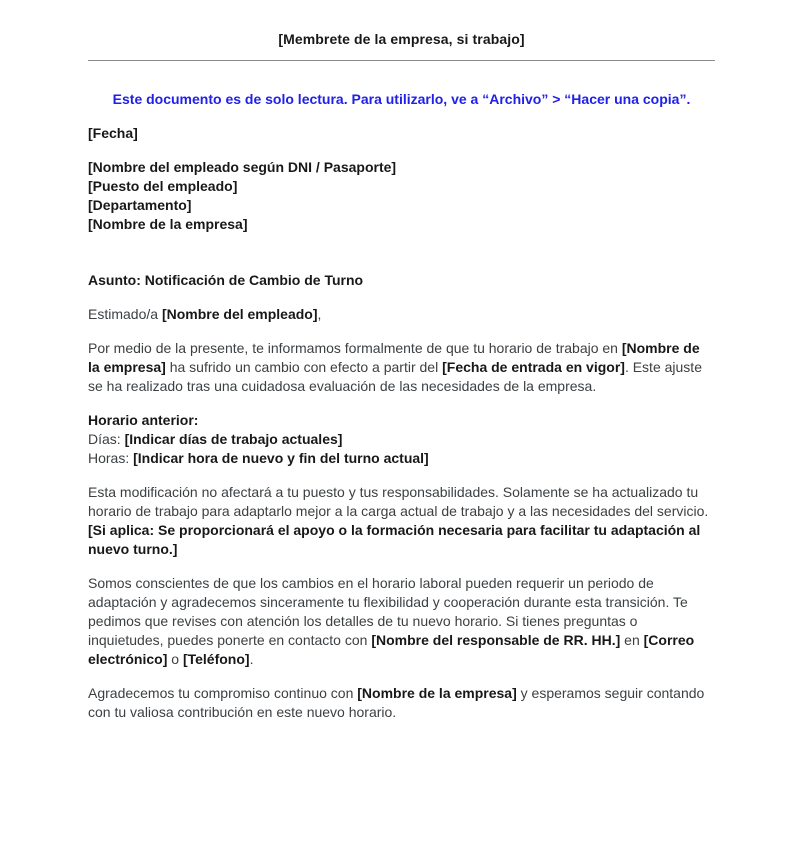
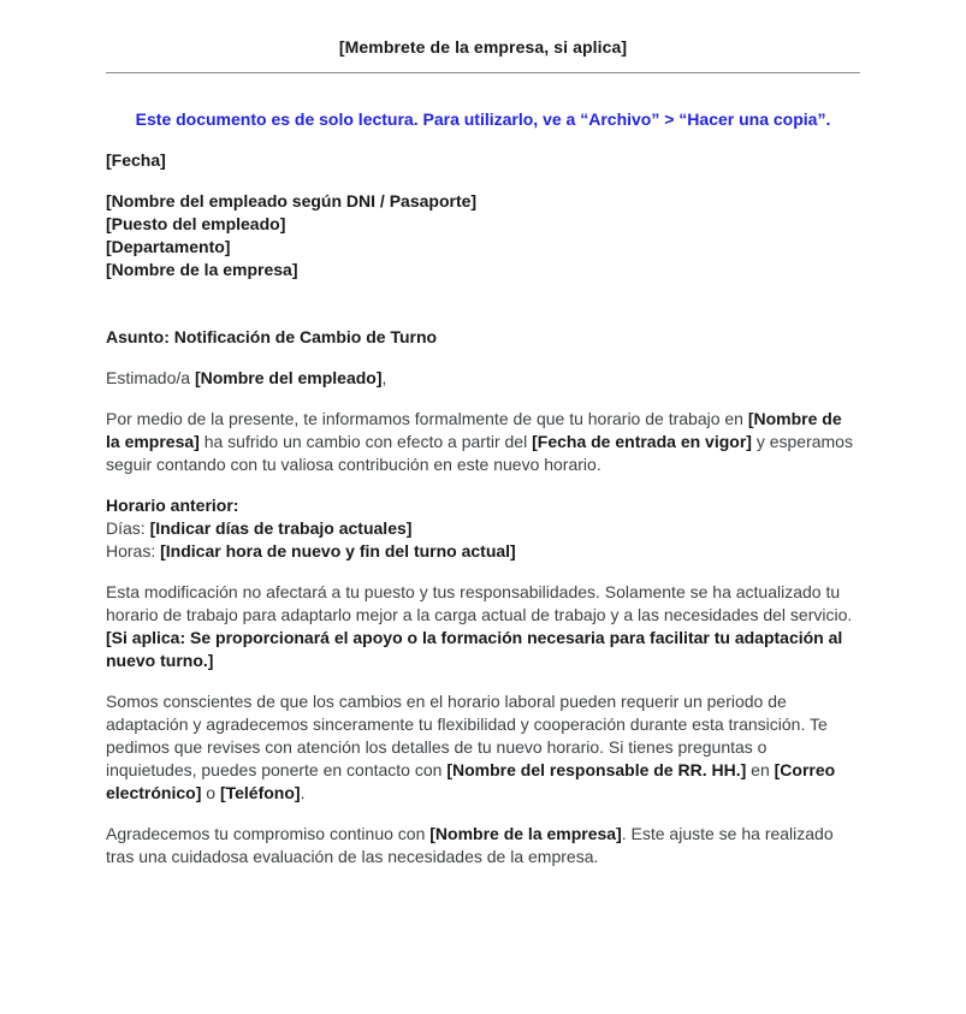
- [Membrete de la empresa, si trabajo]
+ [Membrete de la empresa, si aplica]
  Este documento es de solo lectura. Para utilizarlo, ve a “Archivo” > “Hacer una copia”.
  [Fecha]
  [Nombre del empleado según DNI / Pasaporte]
  [Puesto del empleado]
  [Departamento]
  [Nombre de la empresa]
  Asunto: Notificación de Cambio de Turno
  Estimado/a [Nombre del empleado],
- Por medio de la presente, te informamos formalmente de que tu horario de trabajo en [Nombre de la empresa] ha sufrido un cambio con efecto a partir del [Fecha de entrada en vigor]. Este ajuste se ha realizado tras una cuidadosa evaluación de las necesidades de la empresa.
+ Por medio de la presente, te informamos formalmente de que tu horario de trabajo en [Nombre de la empresa] ha sufrido un cambio con efecto a partir del [Fecha de entrada en vigor] y esperamos seguir contando con tu valiosa contribución en este nuevo horario.
  Horario anterior:
  Días: [Indicar días de trabajo actuales]
  Horas: [Indicar hora de nuevo y fin del turno actual]
  Esta modificación no afectará a tu puesto y tus responsabilidades. Solamente se ha actualizado tu horario de trabajo para adaptarlo mejor a la carga actual de trabajo y a las necesidades del servicio. [Si aplica: Se proporcionará el apoyo o la formación necesaria para facilitar tu adaptación al nuevo turno.]
  Somos conscientes de que los cambios en el horario laboral pueden requerir un periodo de adaptación y agradecemos sinceramente tu flexibilidad y cooperación durante esta transición. Te pedimos que revises con atención los detalles de tu nuevo horario. Si tienes preguntas o inquietudes, puedes ponerte en contacto con [Nombre del responsable de RR. HH.] en [Correo electrónico] o [Teléfono].
- Agradecemos tu compromiso continuo con [Nombre de la empresa] y esperamos seguir contando con tu valiosa contribución en este nuevo horario.
+ Agradecemos tu compromiso continuo con [Nombre de la empresa]. Este ajuste se ha realizado tras una cuidadosa evaluación de las necesidades de la empresa.
